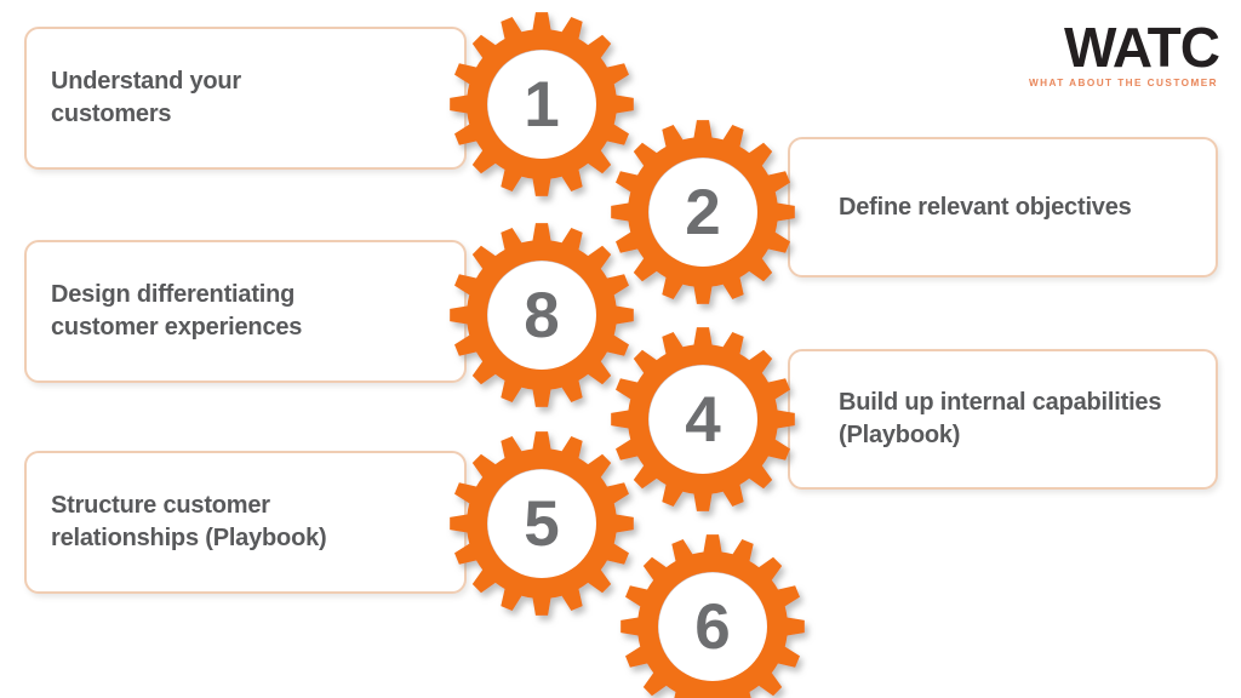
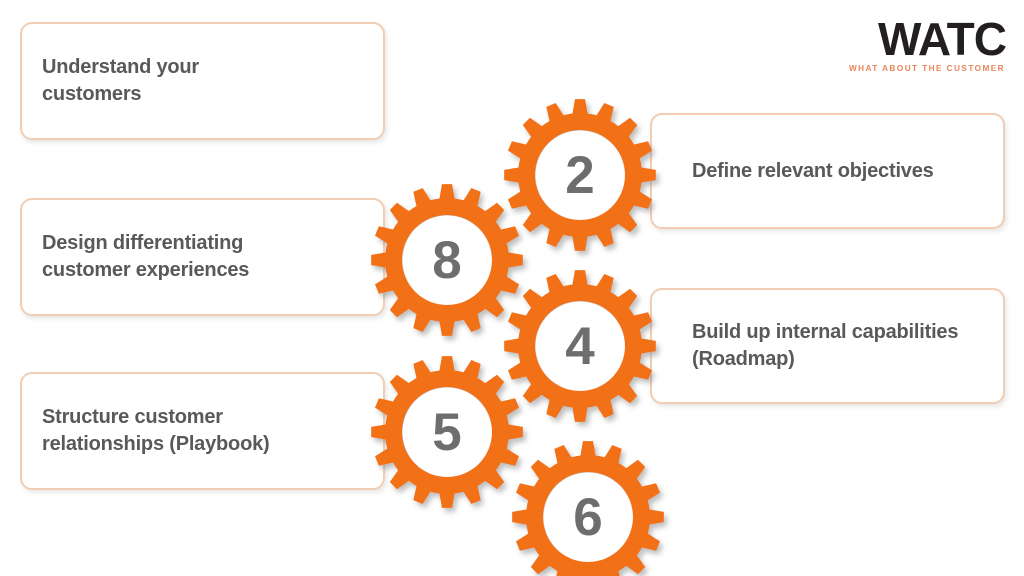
  Understand your customers
  Define relevant objectives
  Design differentiating customer experiences
- Build up internal capabilities (Playbook)
+ Build up internal capabilities (Roadmap)
  Structure customer relationships (Playbook)
- 1
  2
  8
  4
  5
  6
  WATC
  WHAT ABOUT THE CUSTOMER
